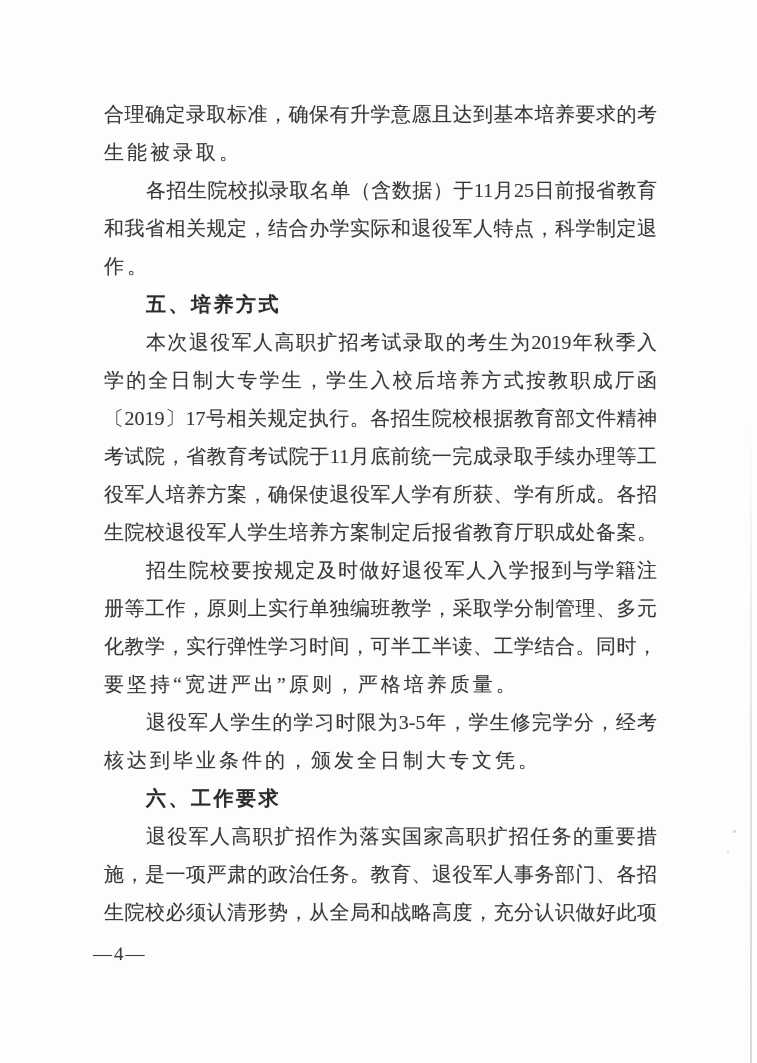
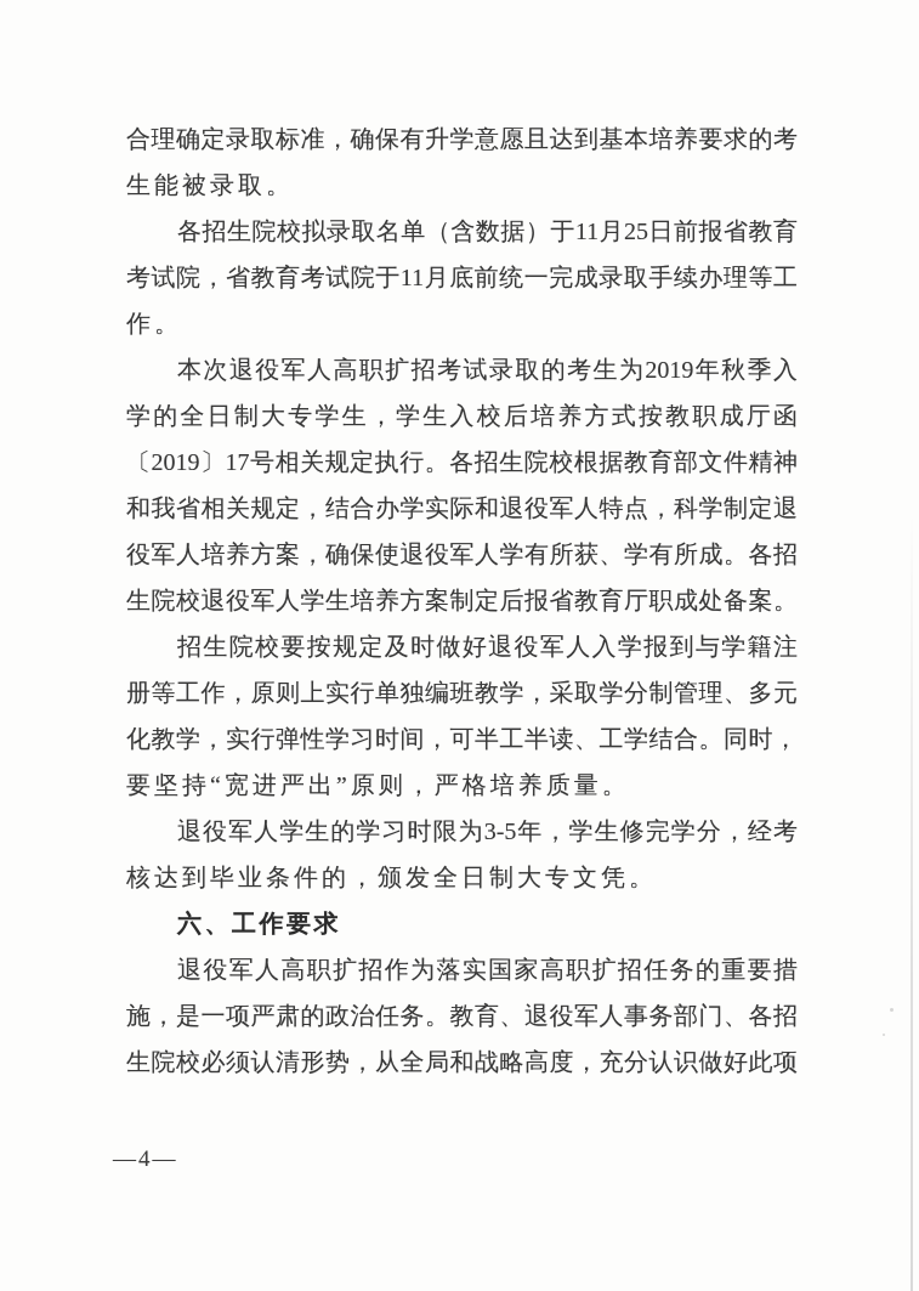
  合理确定录取标准，确保有升学意愿且达到基本培养要求的考
  生能被录取。
  各招生院校拟录取名单（含数据）于11月25日前报省教育
- 和我省相关规定，结合办学实际和退役军人特点，科学制定退
+ 考试院，省教育考试院于11月底前统一完成录取手续办理等工
  作。
- 五、培养方式
  本次退役军人高职扩招考试录取的考生为2019年秋季入
  学的全日制大专学生，学生入校后培养方式按教职成厅函
  〔2019〕17号相关规定执行。各招生院校根据教育部文件精神
- 考试院，省教育考试院于11月底前统一完成录取手续办理等工
+ 和我省相关规定，结合办学实际和退役军人特点，科学制定退
  役军人培养方案，确保使退役军人学有所获、学有所成。各招
  生院校退役军人学生培养方案制定后报省教育厅职成处备案。
  招生院校要按规定及时做好退役军人入学报到与学籍注
  册等工作，原则上实行单独编班教学，采取学分制管理、多元
  化教学，实行弹性学习时间，可半工半读、工学结合。同时，
  要坚持“宽进严出”原则，严格培养质量。
  退役军人学生的学习时限为3-5年，学生修完学分，经考
  核达到毕业条件的，颁发全日制大专文凭。
  六、工作要求
  退役军人高职扩招作为落实国家高职扩招任务的重要措
  施，是一项严肃的政治任务。教育、退役军人事务部门、各招
  生院校必须认清形势，从全局和战略高度，充分认识做好此项
  —4—
